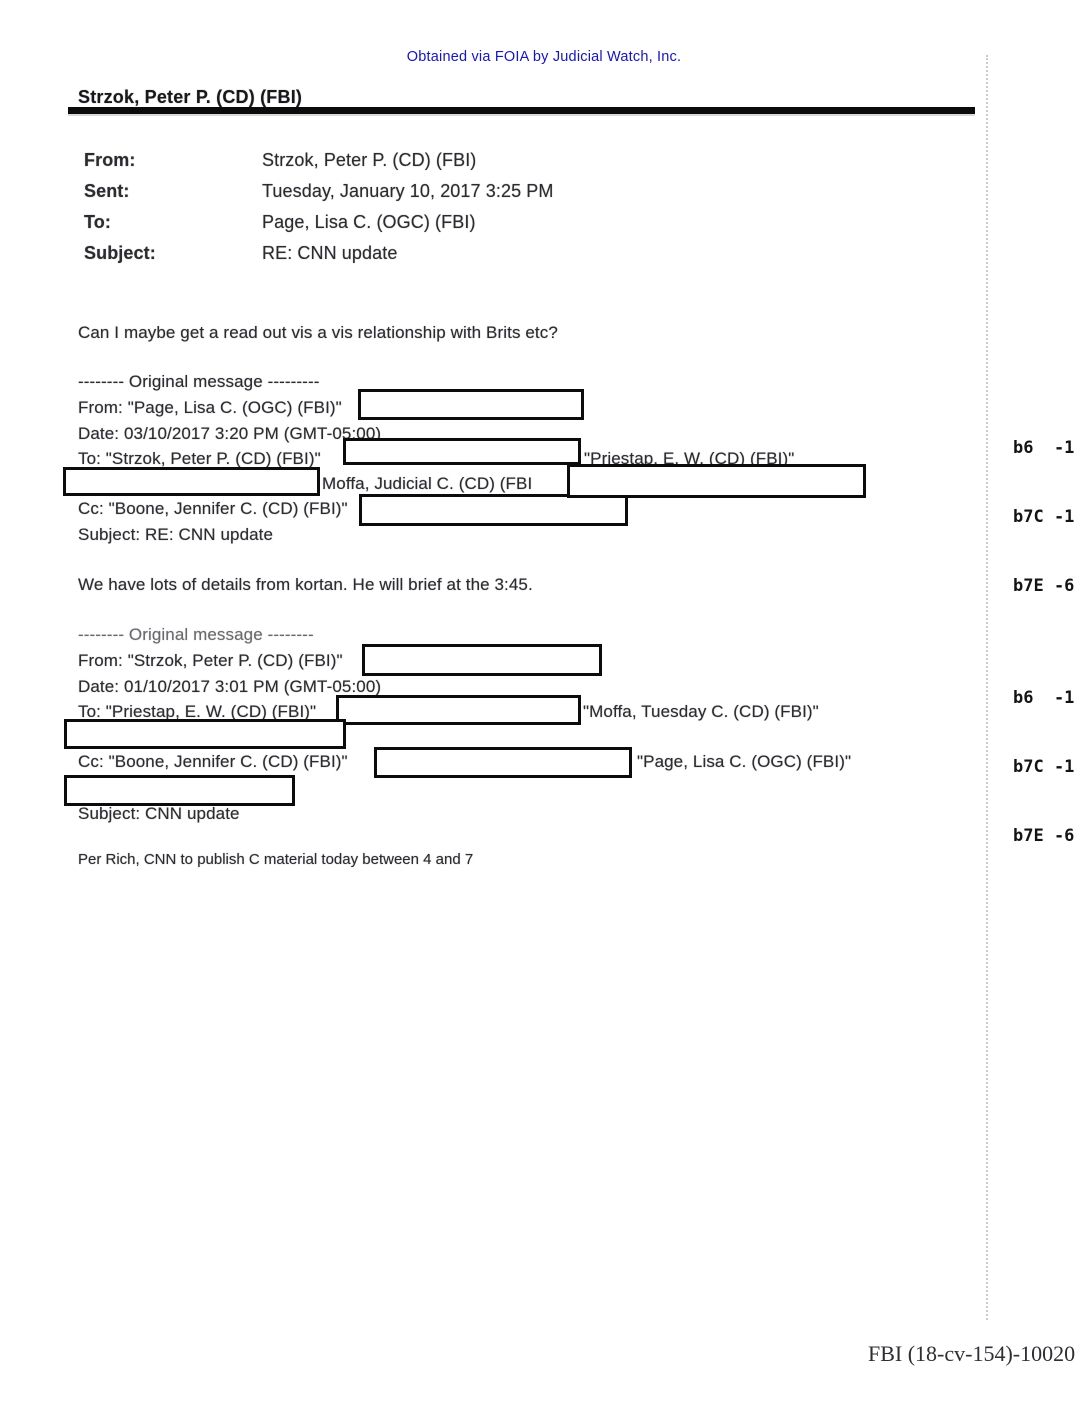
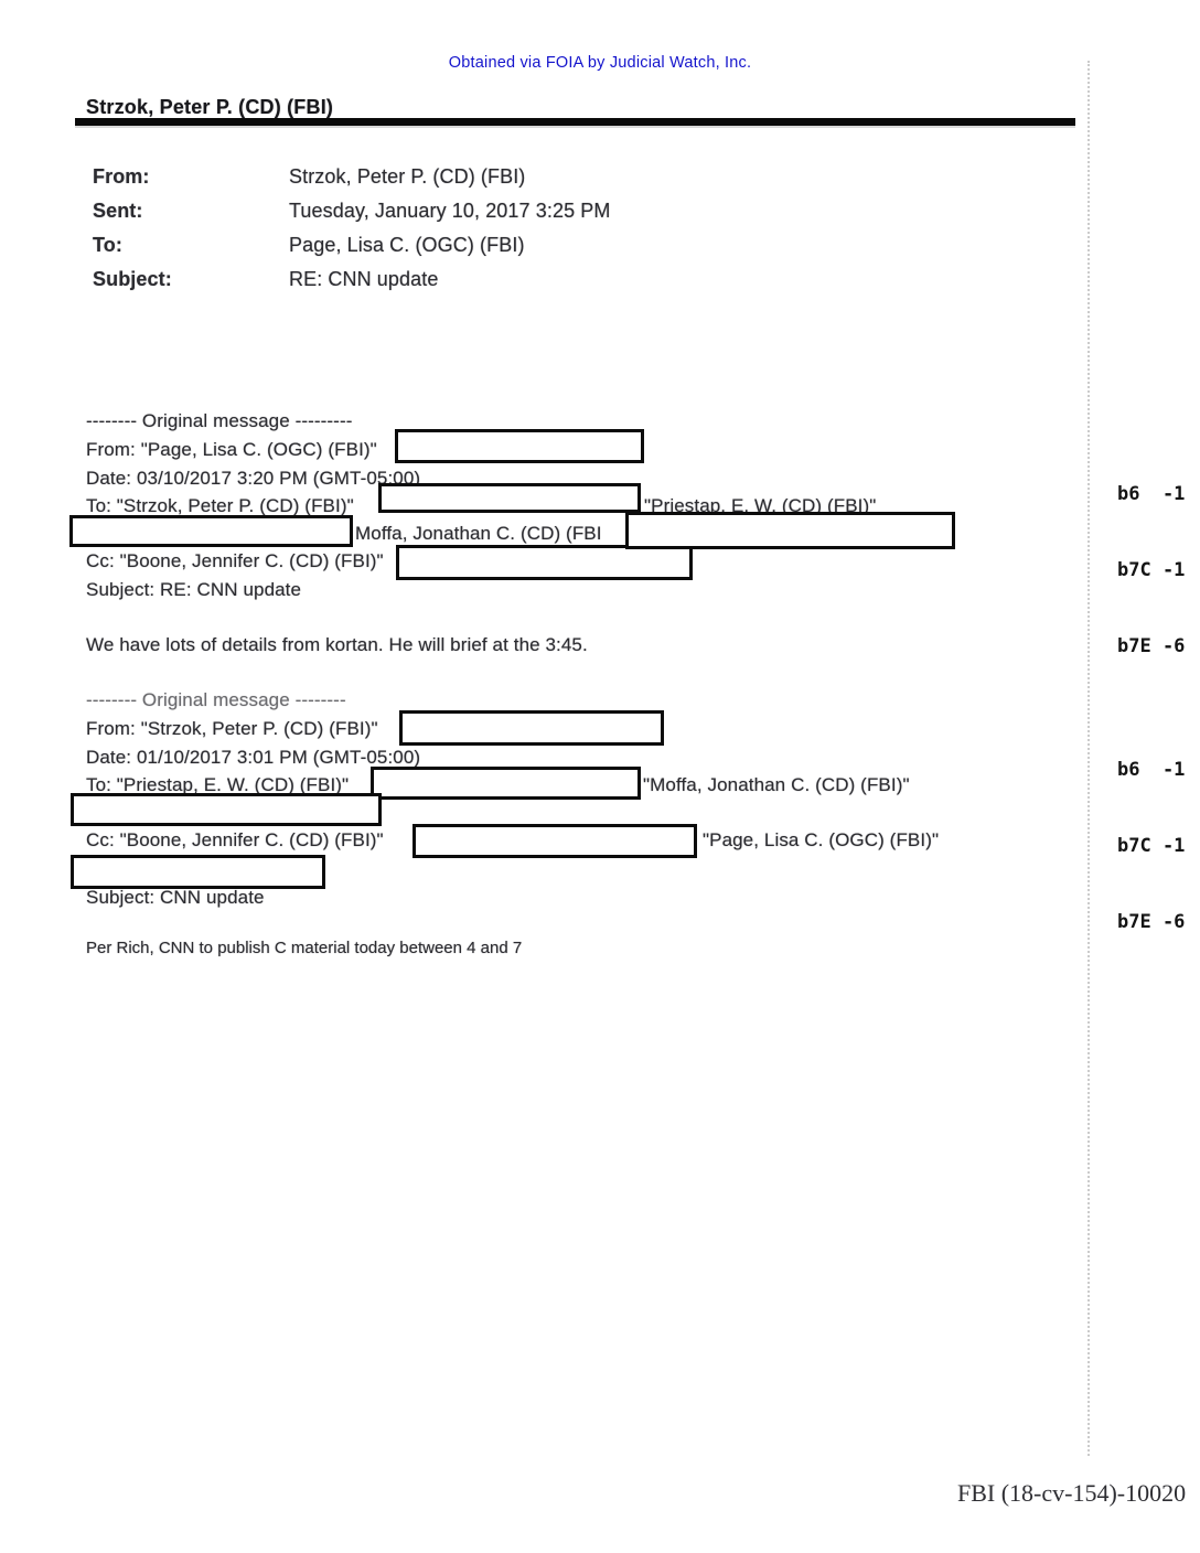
  Obtained via FOIA by Judicial Watch, Inc.
  Strzok, Peter P. (CD) (FBI)
  From:
  Strzok, Peter P. (CD) (FBI)
  Sent:
  Tuesday, January 10, 2017 3:25 PM
  To:
  Page, Lisa C. (OGC) (FBI)
  Subject:
  RE: CNN update
- Can I maybe get a read out vis a vis relationship with Brits etc?
  -------- Original message ---------
  From: "Page, Lisa C. (OGC) (FBI)"
  Date: 03/10/2017 3:20 PM (GMT-05:00)
  To: "Strzok, Peter P. (CD) (FBI)"
  "Priestap, E. W. (CD) (FBI)"
- Moffa, Judicial C. (CD) (FBI
+ Moffa, Jonathan C. (CD) (FBI
  Cc: "Boone, Jennifer C. (CD) (FBI)"
  Subject: RE: CNN update
  We have lots of details from kortan. He will brief at the 3:45.
  -------- Original message --------
  From: "Strzok, Peter P. (CD) (FBI)"
  Date: 01/10/2017 3:01 PM (GMT-05:00)
  To: "Priestap, E. W. (CD) (FBI)"
- "Moffa, Tuesday C. (CD) (FBI)"
+ "Moffa, Jonathan C. (CD) (FBI)"
  Cc: "Boone, Jennifer C. (CD) (FBI)"
  "Page, Lisa C. (OGC) (FBI)"
  Subject: CNN update
  Per Rich, CNN to publish C material today between 4 and 7
  b6 -1
  b7C -1
  b7E -6
  b6 -1
  b7C -1
  b7E -6
  FBI (18-cv-154)-10020
